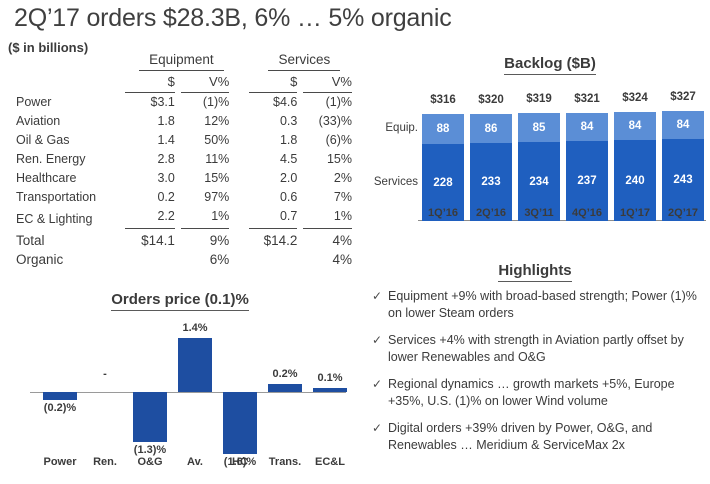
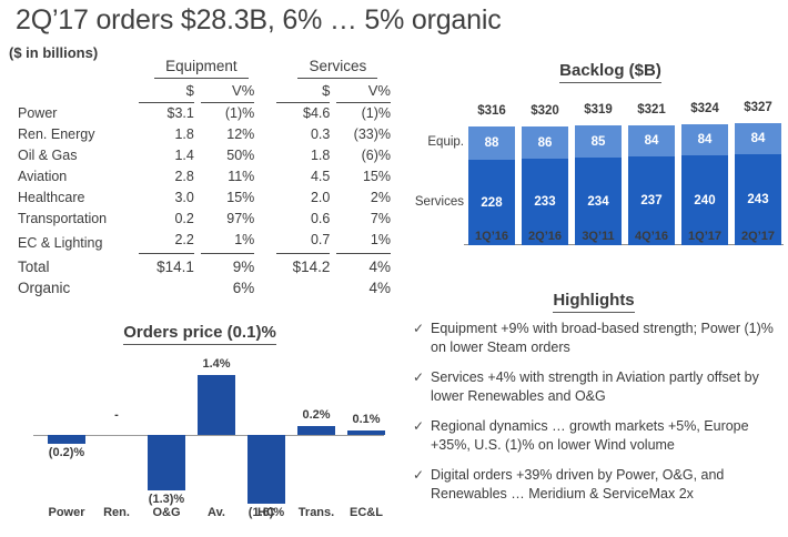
  2Q’17 orders $28.3B, 6% … 5% organic
  ($ in billions)
  	Equipment		Services
  	$	V%		$	V%
  Power	$3.1	(1)%		$4.6	(1)%
- Aviation	1.8	12%		0.3	(33)%
+ Ren. Energy	1.8	12%		0.3	(33)%
  Oil & Gas	1.4	50%		1.8	(6)%
- Ren. Energy	2.8	11%		4.5	15%
+ Aviation	2.8	11%		4.5	15%
  Healthcare	3.0	15%		2.0	2%
  Transportation	0.2	97%		0.6	7%
  EC & Lighting	2.2	1%		0.7	1%
  Total	$14.1	9%		$14.2	4%
  Organic		6%			4%
  Backlog ($B)
  Equip.
  Services
  $316
  88
  228
  1Q’16
  $320
  86
  233
  2Q’16
  $319
  85
  234
  3Q’11
  $321
  84
  237
  4Q’16
  $324
  84
  240
  1Q’17
  $327
  84
  243
  2Q’17
  Orders price (0.1)%
  (0.2)%
  Power
  -
  Ren.
  (1.3)%
  O&G
  1.4%
  Av.
  (1.6)%
  HC
  0.2%
  Trans.
  0.1%
  EC&L
  Highlights
  ✓
  Equipment +9% with broad-based strength; Power (1)% on lower Steam orders
  ✓
  Services +4% with strength in Aviation partly offset by lower Renewables and O&G
  ✓
  Regional dynamics … growth markets +5%, Europe +35%, U.S. (1)% on lower Wind volume
  ✓
  Digital orders +39% driven by Power, O&G, and Renewables … Meridium & ServiceMax 2x
